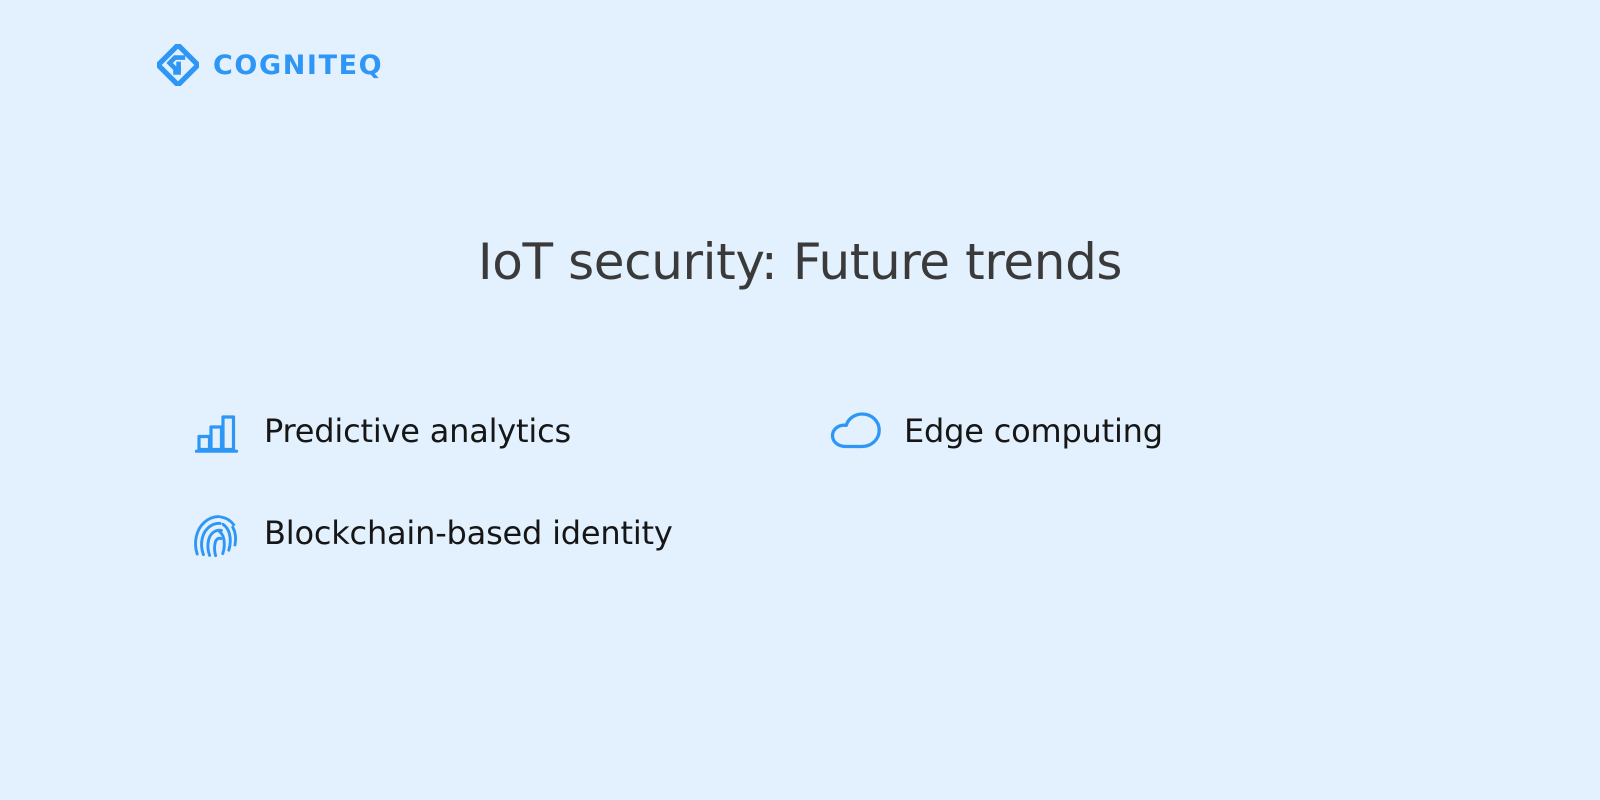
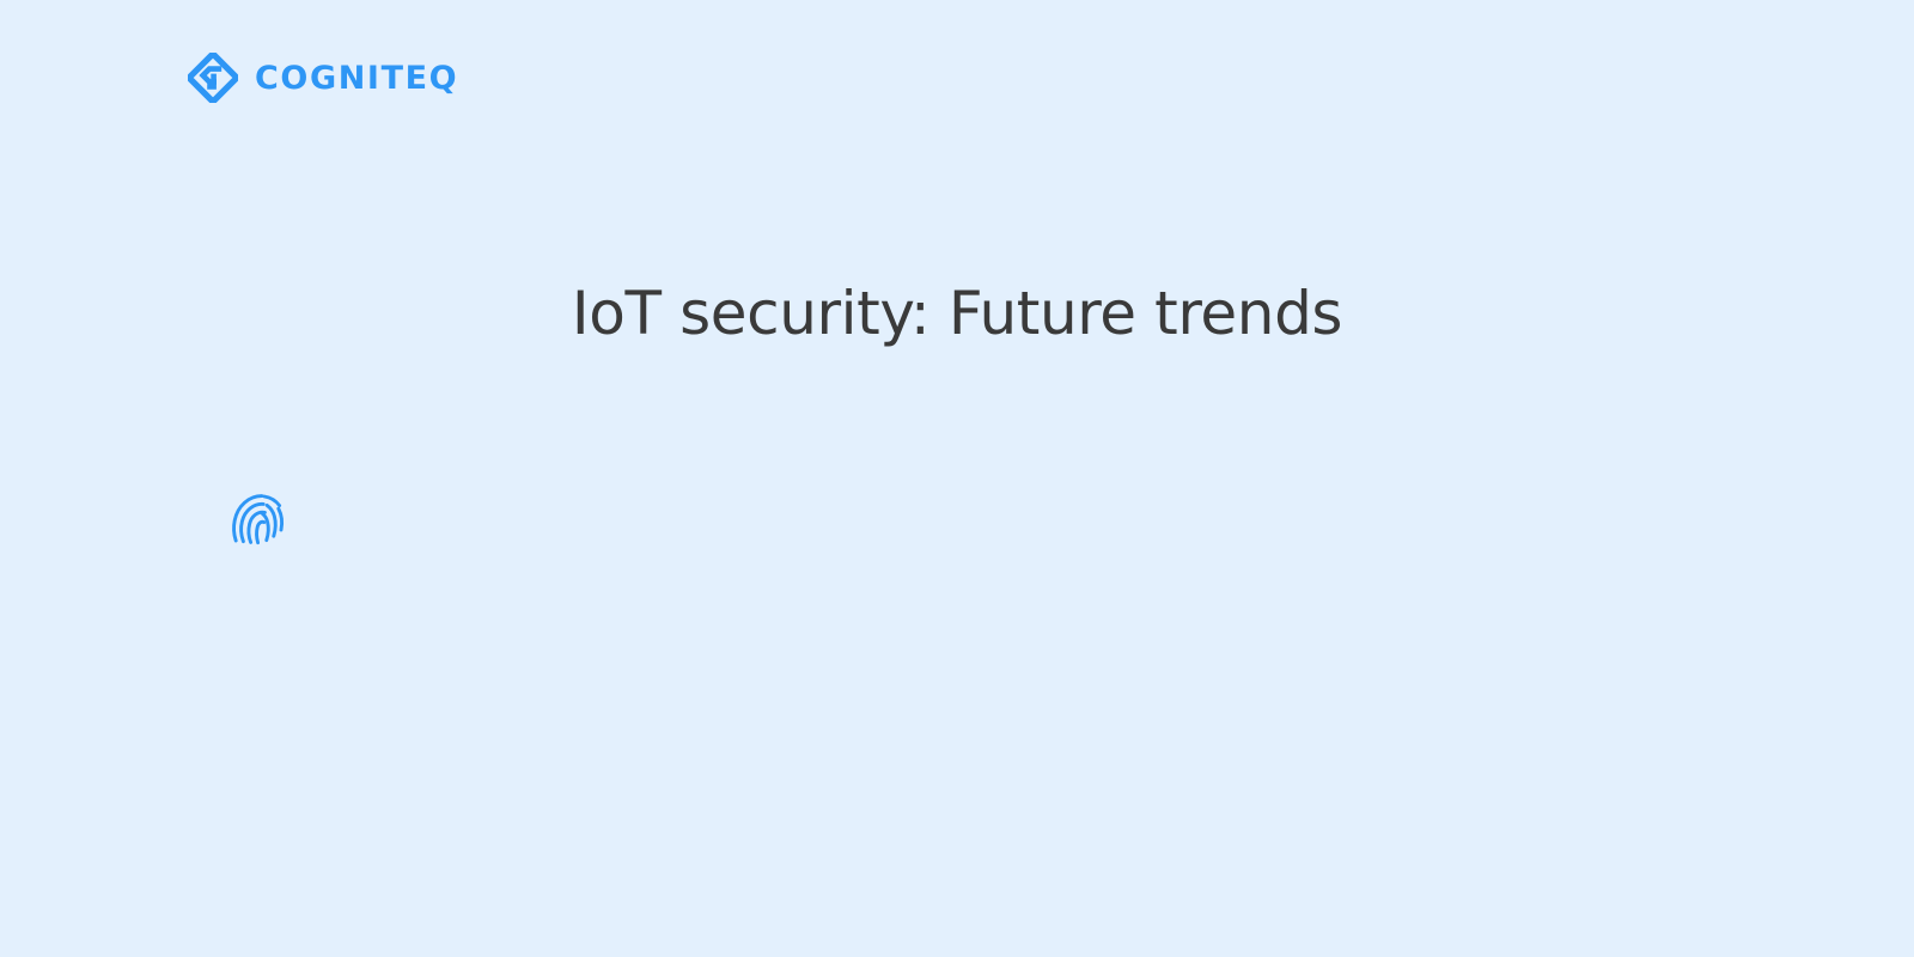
  COGNITEQ
  IoT security: Future trends
- Predictive analytics
- Edge computing
- Blockchain-based identity
